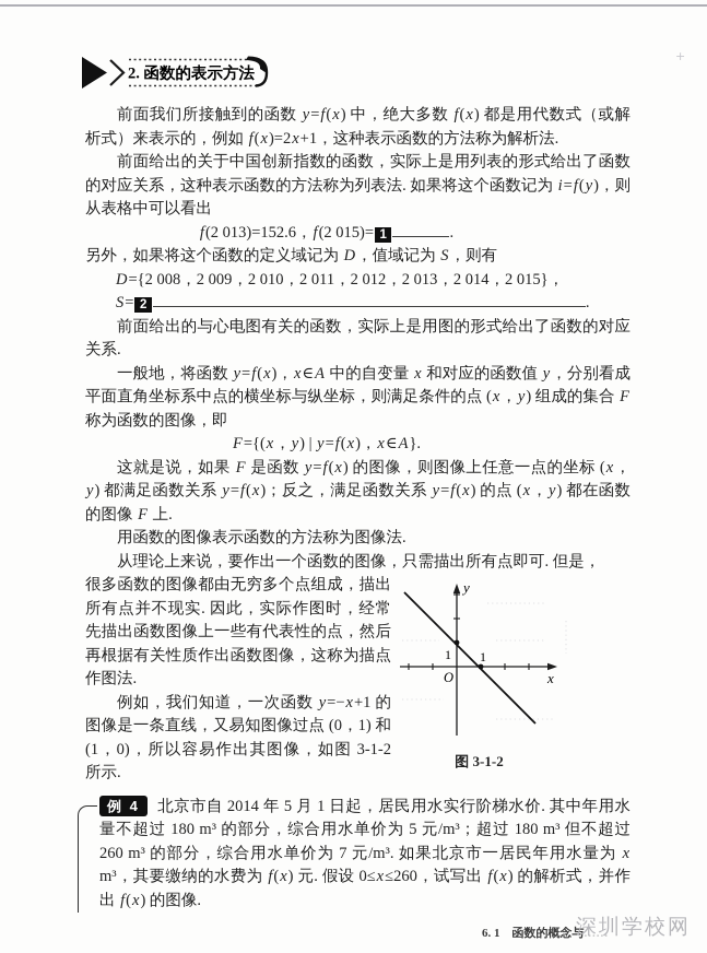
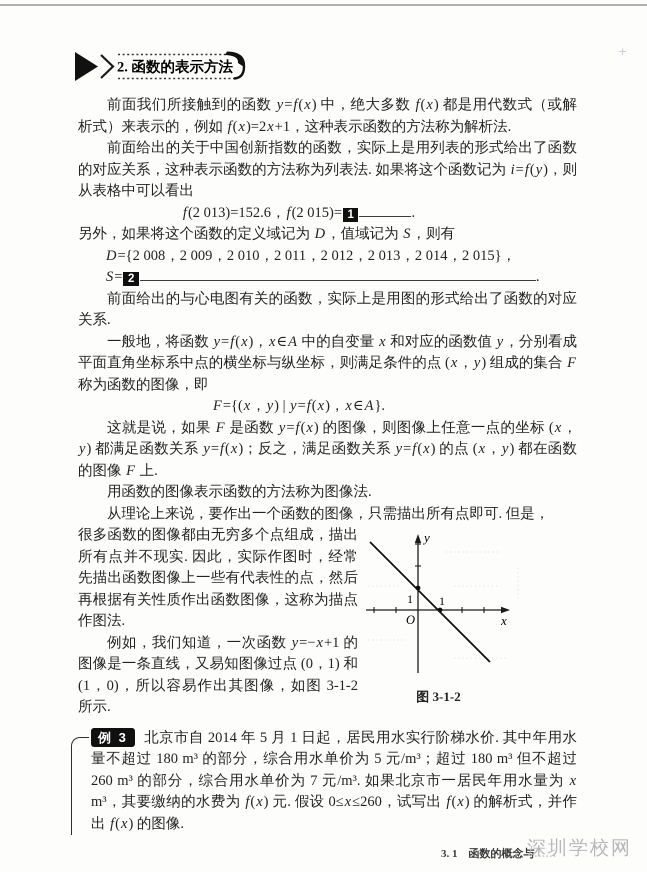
  +
  2. 函数的表示方法
  前面我们所接触到的函数 y=f(x) 中，绝大多数 f(x) 都是用代数式（或解析式）来表示的，例如 f(x)=2x+1，这种表示函数的方法称为解析法.
  前面给出的关于中国创新指数的函数，实际上是用列表的形式给出了函数的对应关系，这种表示函数的方法称为列表法. 如果将这个函数记为 i=f(y)，则从表格中可以看出
  f(2 013)=152.6，f(2 015)= 1 .
  另外，如果将这个函数的定义域记为 D，值域记为 S，则有
  D={2 008，2 009，2 010，2 011，2 012，2 013，2 014，2 015}，
  S= 2 .
  前面给出的与心电图有关的函数，实际上是用图的形式给出了函数的对应关系.
  一般地，将函数 y=f(x)，x∈A 中的自变量 x 和对应的函数值 y，分别看成平面直角坐标系中点的横坐标与纵坐标，则满足条件的点 (x，y) 组成的集合 F 称为函数的图像，即
  F={(x，y) | y=f(x)，x∈A}.
  这就是说，如果 F 是函数 y=f(x) 的图像，则图像上任意一点的坐标 (x，y) 都满足函数关系 y=f(x)；反之，满足函数关系 y=f(x) 的点 (x，y) 都在函数的图像 F 上.
  用函数的图像表示函数的方法称为图像法.
  从理论上来说，要作出一个函数的图像，只需描出所有点即可. 但是，
  很多函数的图像都由无穷多个点组成，描出所有点并不现实. 因此，实际作图时，经常先描出函数图像上一些有代表性的点，然后再根据有关性质作出函数图像，这称为描点作图法.
  例如，我们知道，一次函数 y=−x+1 的图像是一条直线，又易知图像过点 (0，1) 和 (1，0)，所以容易作出其图像，如图 3-1-2 所示.
  y
  x
  O
  1
  1
  图 3-1-2
- 例 4 北京市自 2014 年 5 月 1 日起，居民用水实行阶梯水价. 其中年用水量不超过 180 m³ 的部分，综合用水单价为 5 元/m³；超过 180 m³ 但不超过 260 m³ 的部分，综合用水单价为 7 元/m³. 如果北京市一居民年用水量为 x m³，其要缴纳的水费为 f(x) 元. 假设 0≤x≤260，试写出 f(x) 的解析式，并作出 f(x) 的图像.
+ 例 3 北京市自 2014 年 5 月 1 日起，居民用水实行阶梯水价. 其中年用水量不超过 180 m³ 的部分，综合用水单价为 5 元/m³；超过 180 m³ 但不超过 260 m³ 的部分，综合用水单价为 7 元/m³. 如果北京市一居民年用水量为 x m³，其要缴纳的水费为 f(x) 元. 假设 0≤x≤260，试写出 f(x) 的解析式，并作出 f(x) 的图像.
- 6. 1 函数的概念与......
+ 3. 1 函数的概念与......
  深圳学校网
